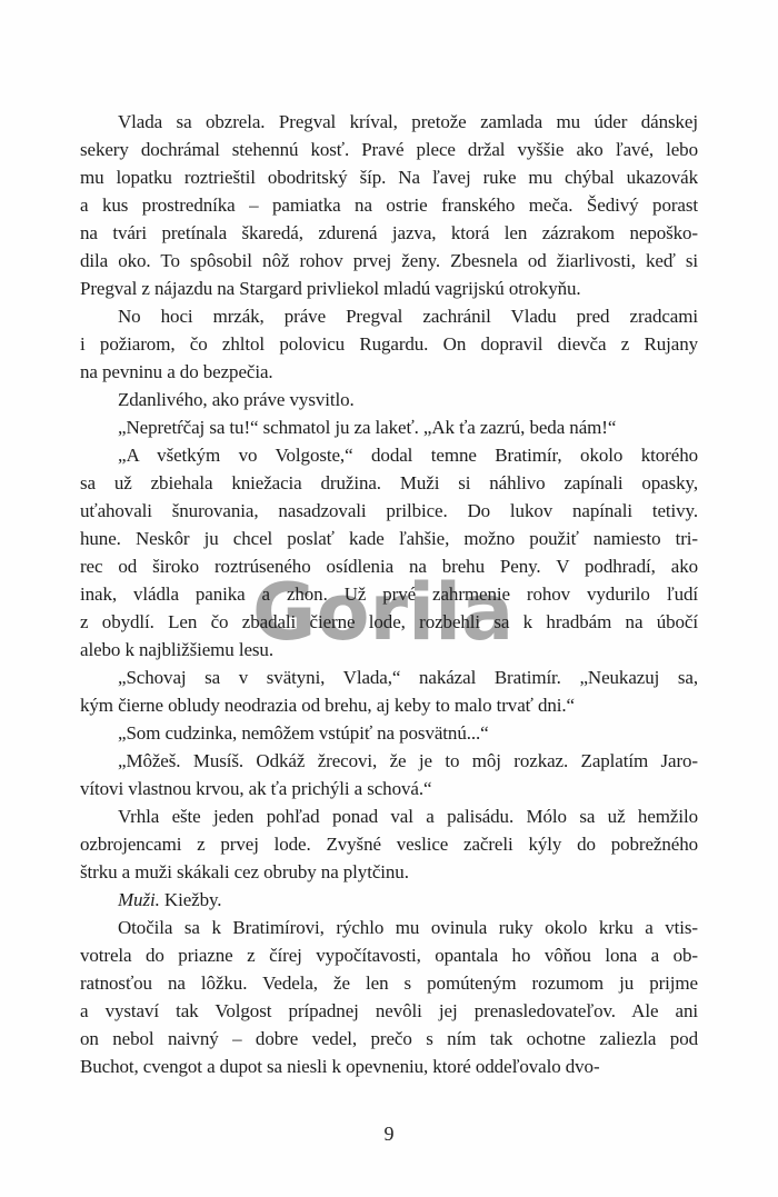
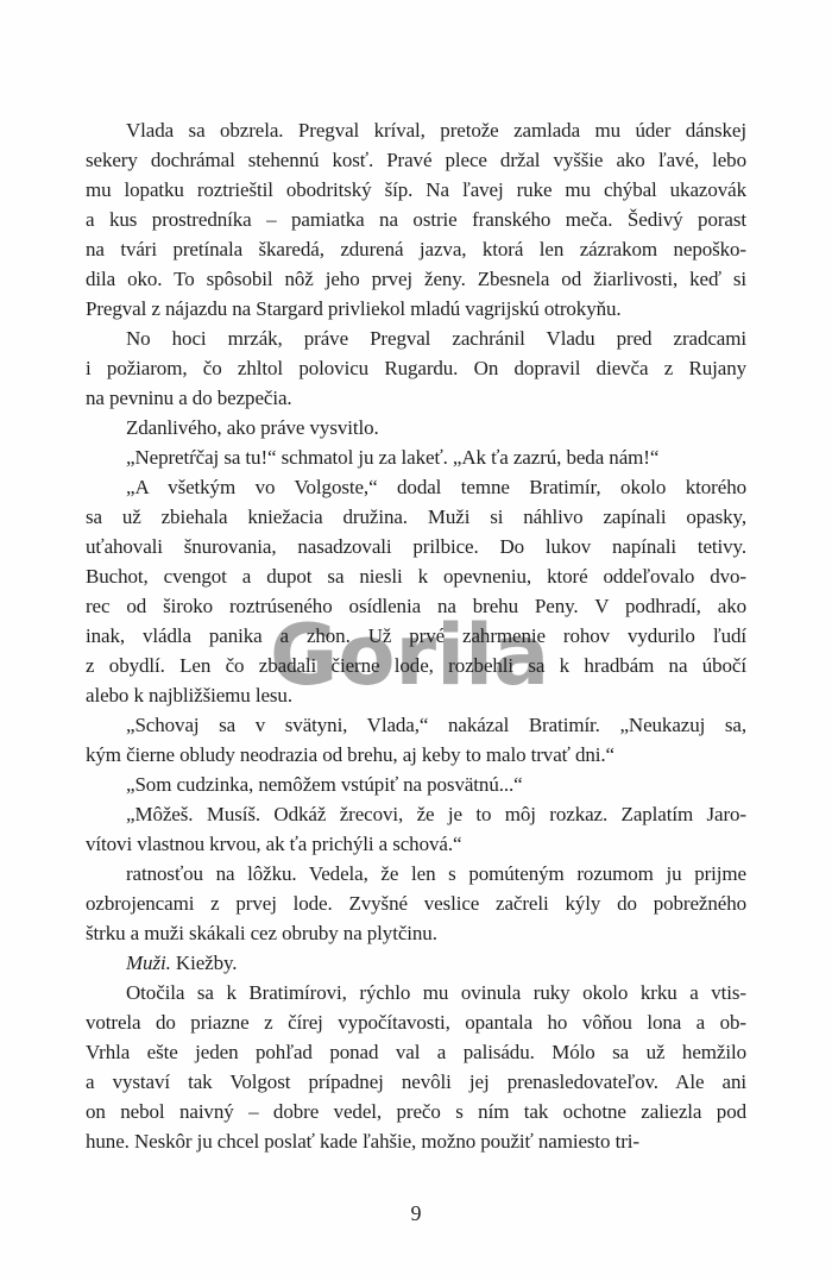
  Gorila
  Vlada sa obzrela. Pregval kríval, pretože zamlada mu úder dánskej
  sekery dochrámal stehennú kosť. Pravé plece držal vyššie ako ľavé, lebo
  mu lopatku roztrieštil obodritský šíp. Na ľavej ruke mu chýbal ukazovák
  a kus prostredníka – pamiatka na ostrie franského meča. Šedivý porast
  na tvári pretínala škaredá, zdurená jazva, ktorá len zázrakom nepoško-
- dila oko. To spôsobil nôž rohov prvej ženy. Zbesnela od žiarlivosti, keď si
+ dila oko. To spôsobil nôž jeho prvej ženy. Zbesnela od žiarlivosti, keď si
  Pregval z nájazdu na Stargard privliekol mladú vagrijskú otrokyňu.
  No hoci mrzák, práve Pregval zachránil Vladu pred zradcami
  i požiarom, čo zhltol polovicu Rugardu. On dopravil dievča z Rujany
  na pevninu a do bezpečia.
  Zdanlivého, ako práve vysvitlo.
  „Nepretŕčaj sa tu!“ schmatol ju za lakeť. „Ak ťa zazrú, beda nám!“
  „A všetkým vo Volgoste,“ dodal temne Bratimír, okolo ktorého
  sa už zbiehala kniežacia družina. Muži si náhlivo zapínali opasky,
  uťahovali šnurovania, nasadzovali prilbice. Do lukov napínali tetivy.
- hune. Neskôr ju chcel poslať kade ľahšie, možno použiť namiesto tri-
+ Buchot, cvengot a dupot sa niesli k opevneniu, ktoré oddeľovalo dvo-
  rec od široko roztrúseného osídlenia na brehu Peny. V podhradí, ako
  inak, vládla panika a zhon. Už prvé zahrmenie rohov vydurilo ľudí
  z obydlí. Len čo zbadali čierne lode, rozbehli sa k hradbám na úbočí
  alebo k najbližšiemu lesu.
  „Schovaj sa v svätyni, Vlada,“ nakázal Bratimír. „Neukazuj sa,
  kým čierne obludy neodrazia od brehu, aj keby to malo trvať dni.“
  „Som cudzinka, nemôžem vstúpiť na posvätnú...“
  „Môžeš. Musíš. Odkáž žrecovi, že je to môj rozkaz. Zaplatím Jaro-
  vítovi vlastnou krvou, ak ťa prichýli a schová.“
- Vrhla ešte jeden pohľad ponad val a palisádu. Mólo sa už hemžilo
+ ratnosťou na lôžku. Vedela, že len s pomúteným rozumom ju prijme
  ozbrojencami z prvej lode. Zvyšné veslice začreli kýly do pobrežného
  štrku a muži skákali cez obruby na plytčinu.
  Muži. Kiežby.
  Otočila sa k Bratimírovi, rýchlo mu ovinula ruky okolo krku a vtis-
  votrela do priazne z čírej vypočítavosti, opantala ho vôňou lona a ob-
- ratnosťou na lôžku. Vedela, že len s pomúteným rozumom ju prijme
+ Vrhla ešte jeden pohľad ponad val a palisádu. Mólo sa už hemžilo
  a vystaví tak Volgost prípadnej nevôli jej prenasledovateľov. Ale ani
  on nebol naivný – dobre vedel, prečo s ním tak ochotne zaliezla pod
- Buchot, cvengot a dupot sa niesli k opevneniu, ktoré oddeľovalo dvo-
+ hune. Neskôr ju chcel poslať kade ľahšie, možno použiť namiesto tri-
  9
